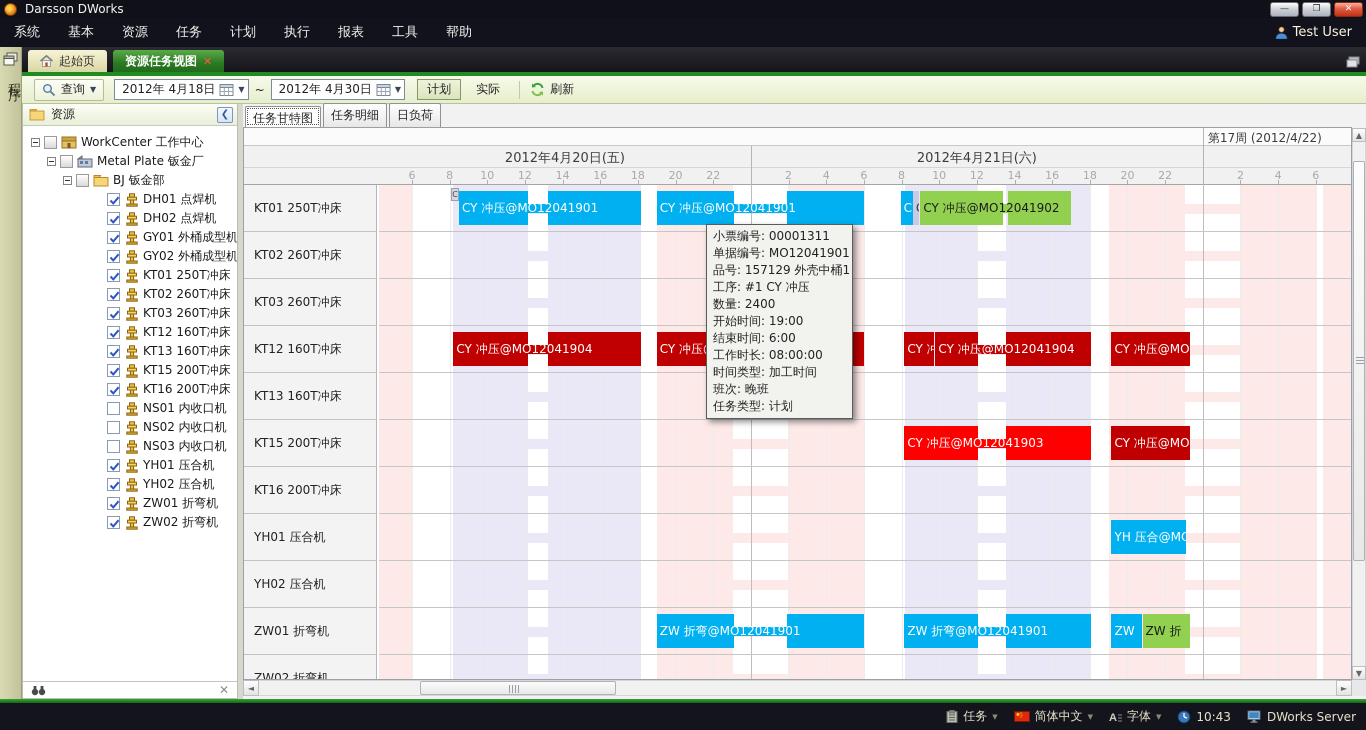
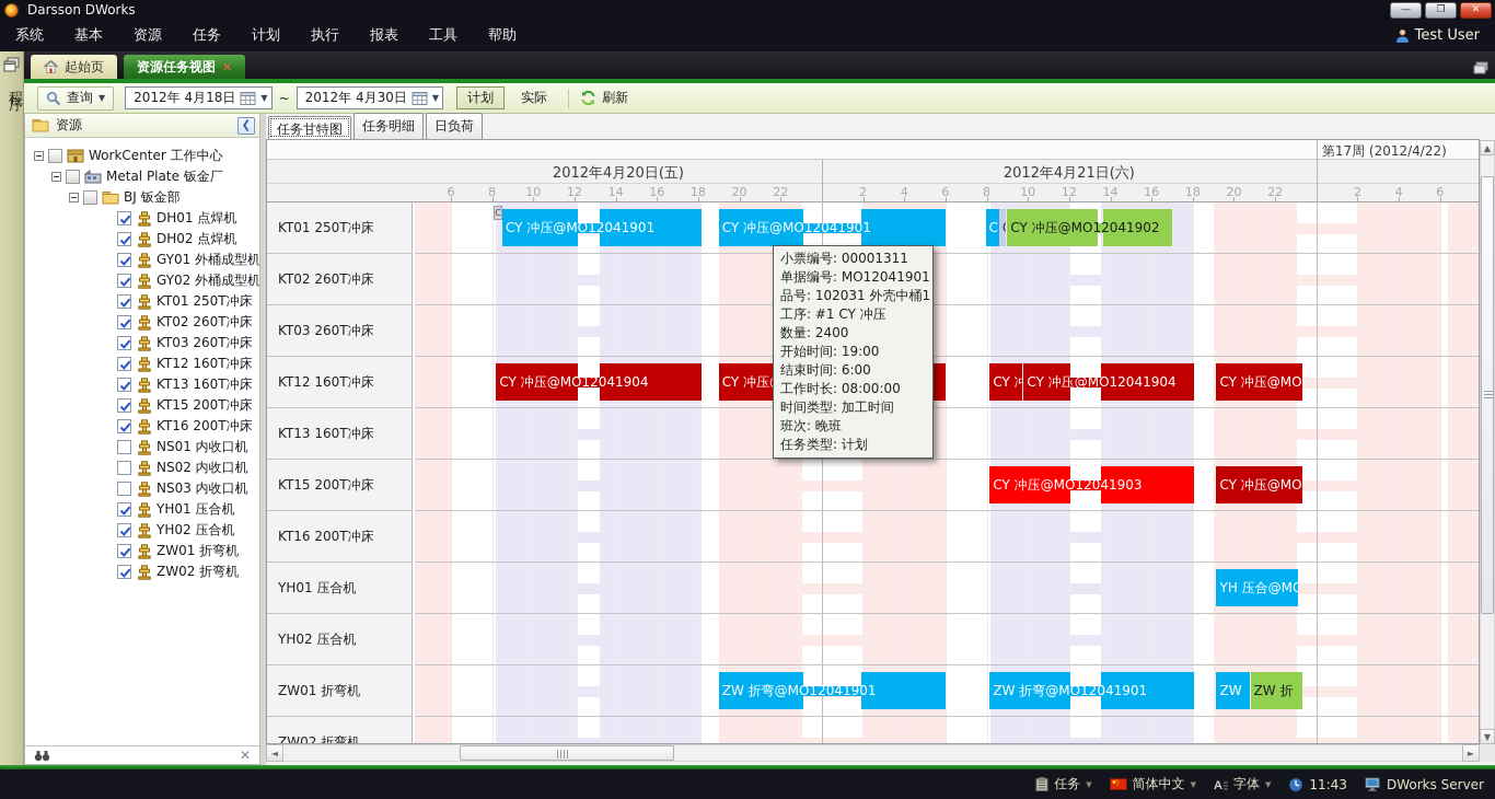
  Darsson DWorks
  —
  ❐
  ✕
  系统
  基本
  资源
  任务
  计划
  执行
  报表
  工具
  帮助
  Test User
  起始页
  资源任务视图
  ✕
  查询
  ▼
  2012年 4月18日
  ▼
  ~
  2012年 4月30日
  ▼
  计划
  实际
  刷新
  资源
  ❮
  WorkCenter 工作中心
  Metal Plate 钣金厂
  BJ 钣金部
  DH01 点焊机
  DH02 点焊机
  GY01 外桶成型机
  GY02 外桶成型机
  KT01 250T冲床
  KT02 260T冲床
  KT03 260T冲床
  KT12 160T冲床
  KT13 160T冲床
  KT15 200T冲床
  KT16 200T冲床
  NS01 内收口机
  NS02 内收口机
  NS03 内收口机
  YH01 压合机
  YH02 压合机
  ZW01 折弯机
  ZW02 折弯机
  ✕
  任务甘特图
  任务明细
  日负荷
  第17周 (2012/4/22)
  2012年4月20日(五)
  2012年4月21日(六)
  6
  8
  10
  12
  14
  16
  18
  20
  22
  2
  4
  6
  8
  10
  12
  14
  16
  18
  20
  22
  2
  4
  6
  KT01 250T冲床
  KT02 260T冲床
  KT03 260T冲床
  KT12 160T冲床
  KT13 160T冲床
  KT15 200T冲床
  KT16 200T冲床
  YH01 压合机
  YH02 压合机
  ZW01 折弯机
  ZW02 折弯机
  C
  CY 冲压@MO12041901
  CY 冲压@MO12041901
  C
  CY 冲压@MO12041902
  CY 冲压@MO12041904
  CY 冲
  CY 冲压@MO12041904
  CY 冲压@MO
  CY 冲压@MO12041903
  CY 冲压@MO
  YH 压合@MO
  ZW 折弯@MO12041901
  ZW 折弯@MO12041901
  ZW
  ZW 折
  ▲
  ▼
  ◄
  ►
  小票编号: 00001311
  单据编号: MO12041901
- 品号: 157129 外壳中桶1
+ 品号: 102031 外壳中桶1
  工序: #1 CY 冲压
  数量: 2400
  开始时间: 19:00
  结束时间: 6:00
  工作时长: 08:00:00
  时间类型: 加工时间
  班次: 晚班
  任务类型: 计划
  任务
  ▼
  简体中文
  ▼
  A
  字体
  ▼
- 10:43
+ 11:43
  DWorks Server
